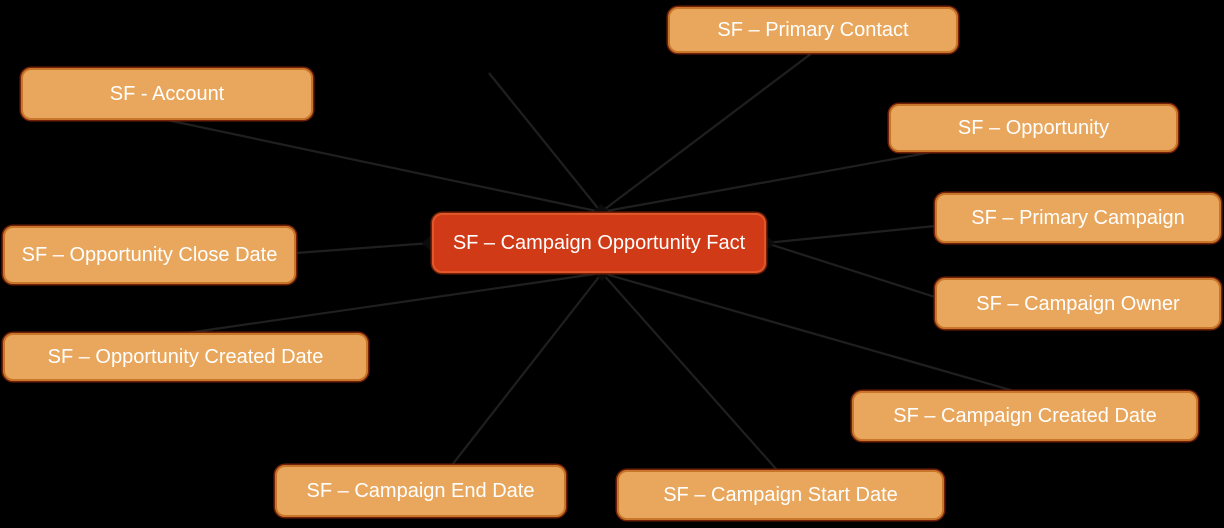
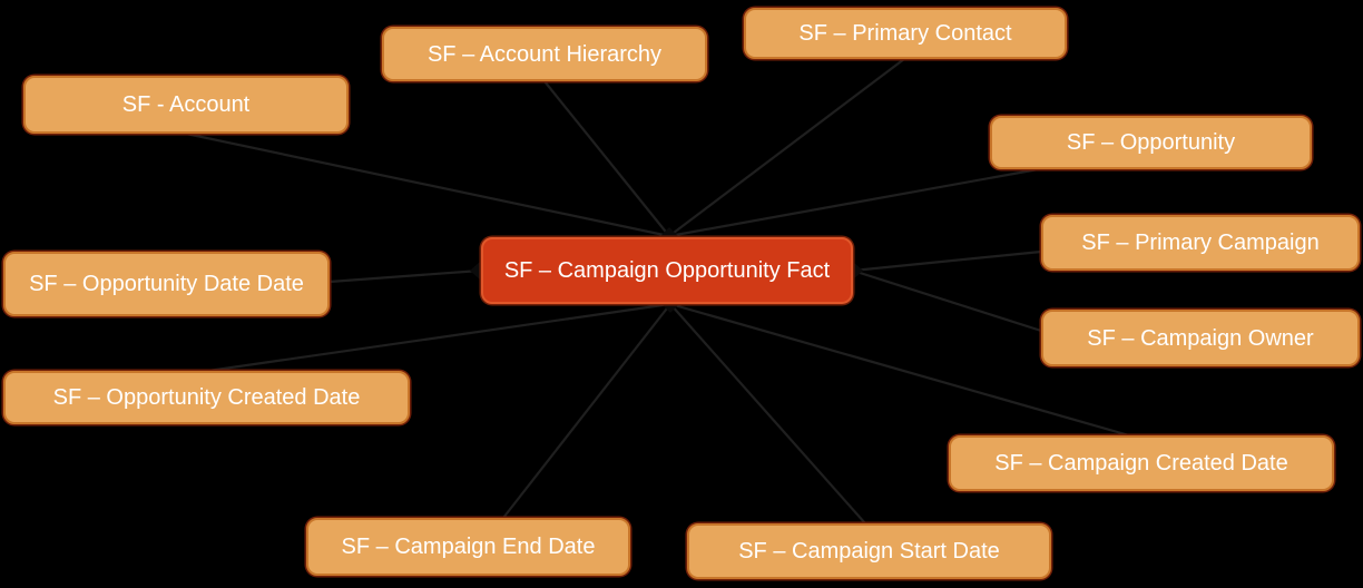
  SF - Account
+ SF – Account Hierarchy
  SF – Primary Contact
  SF – Opportunity
  SF – Primary Campaign
  SF – Campaign Owner
  SF – Campaign Created Date
  SF – Campaign Start Date
  SF – Campaign End Date
  SF – Opportunity Created Date
- SF – Opportunity Close Date
+ SF – Opportunity Date Date
  SF – Campaign Opportunity Fact
